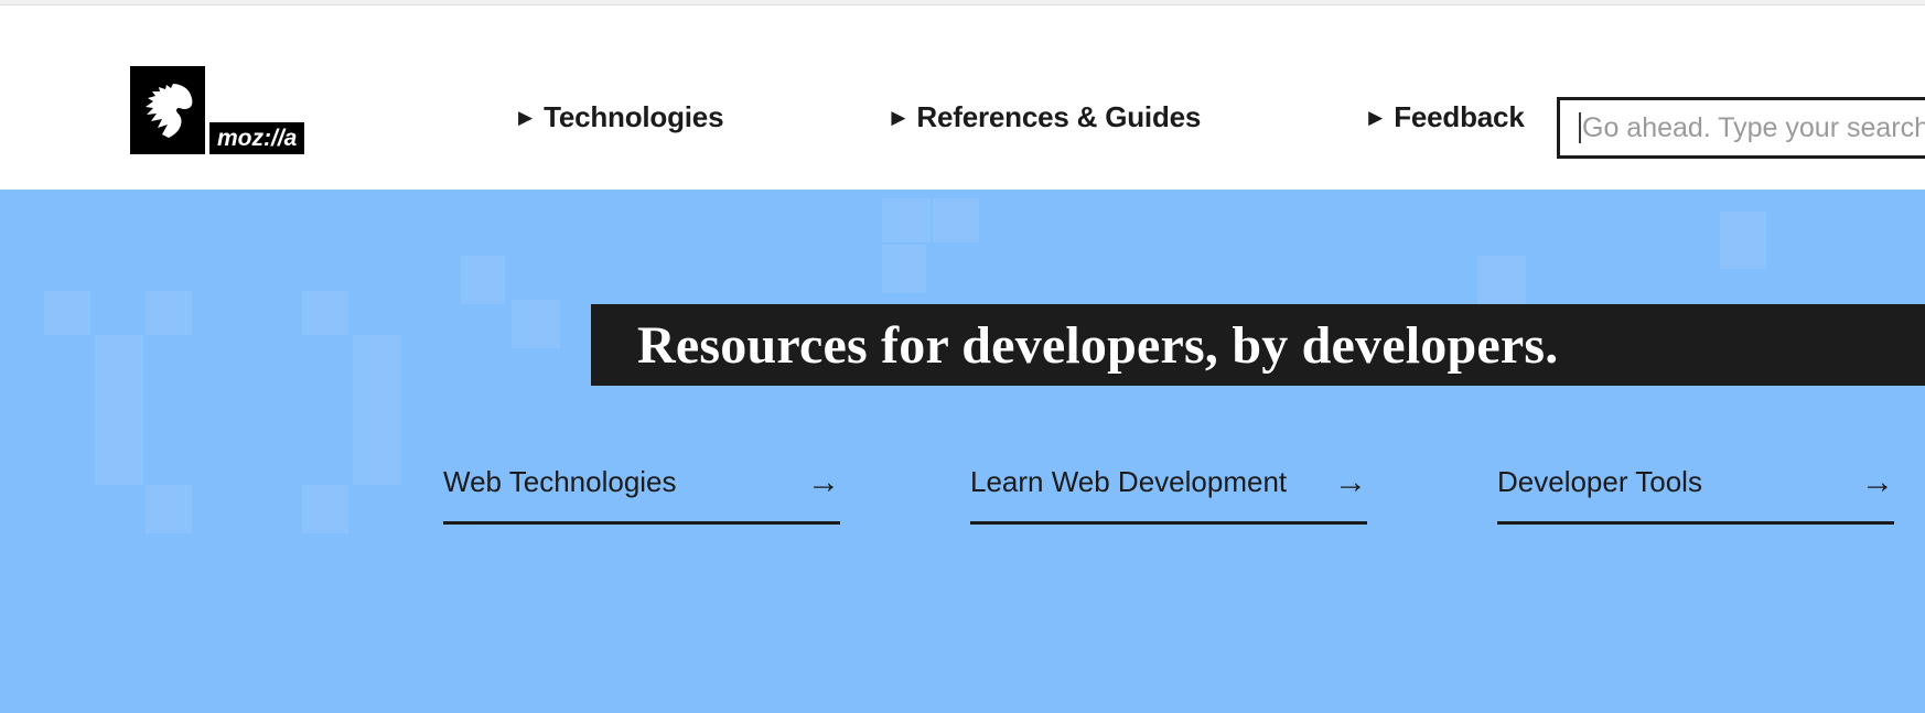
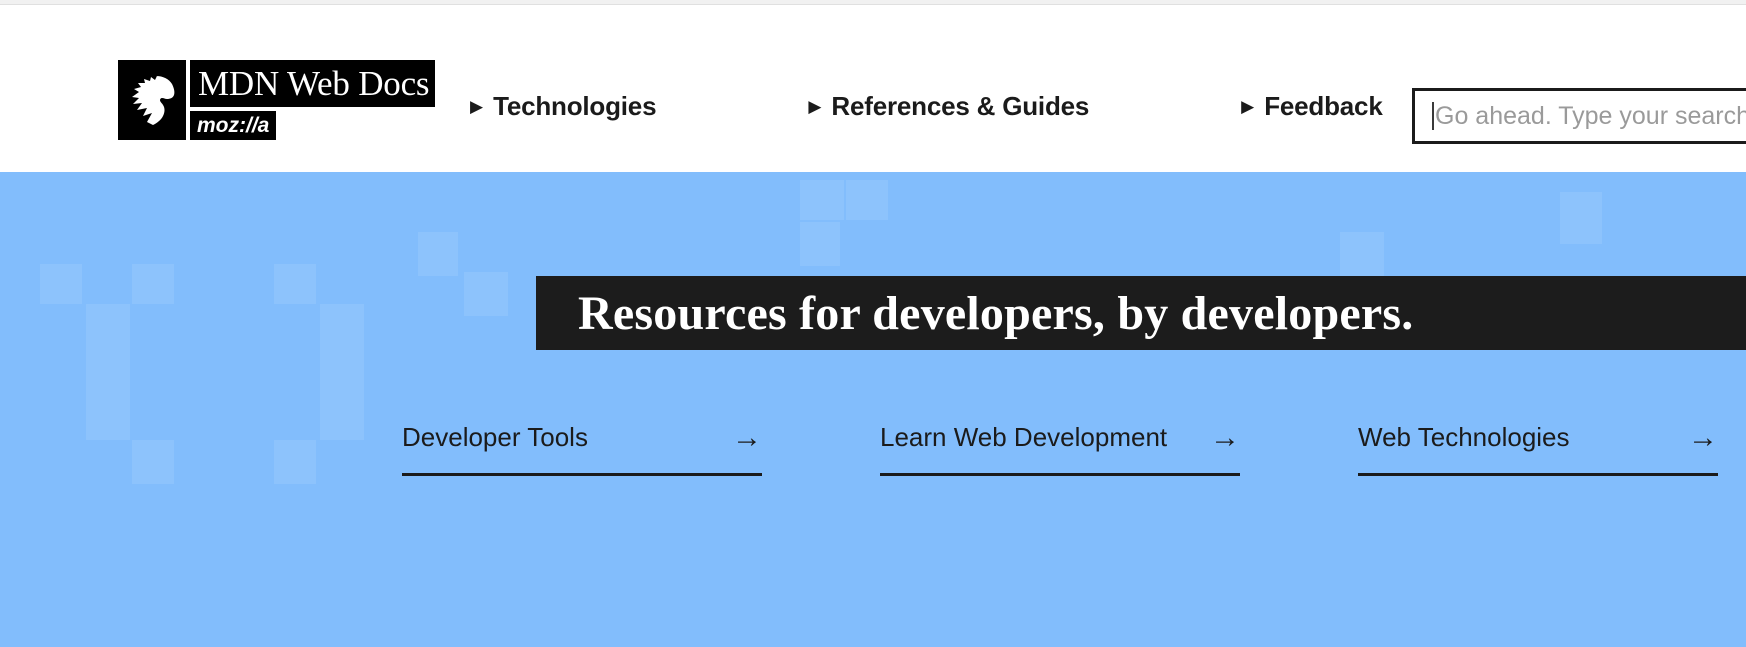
+ MDN Web Docs
  moz://a
  ▶
  Technologies
  ▶
  References & Guides
  ▶
  Feedback
  Go ahead. Type your search
  Resources for developers, by developers.
- Web Technologies
+ Developer Tools
  →
  Learn Web Development
  →
- Developer Tools
+ Web Technologies
  →
